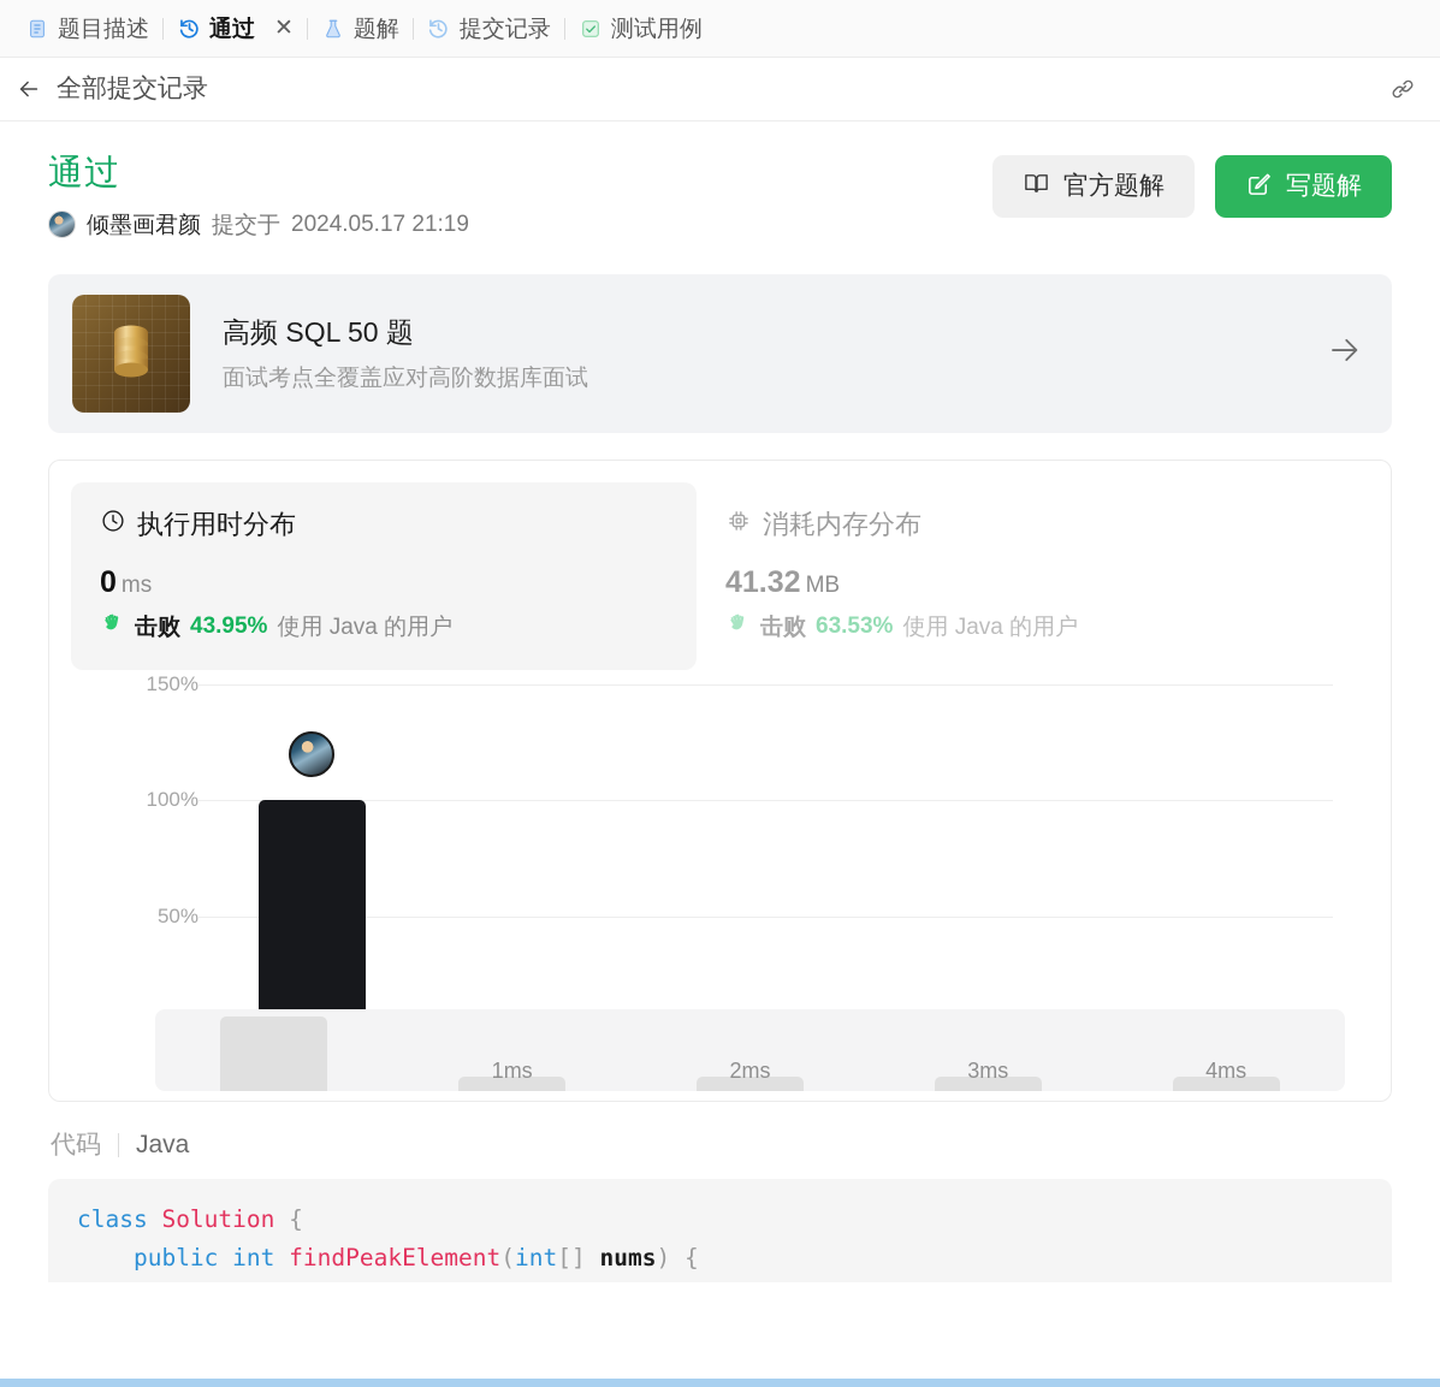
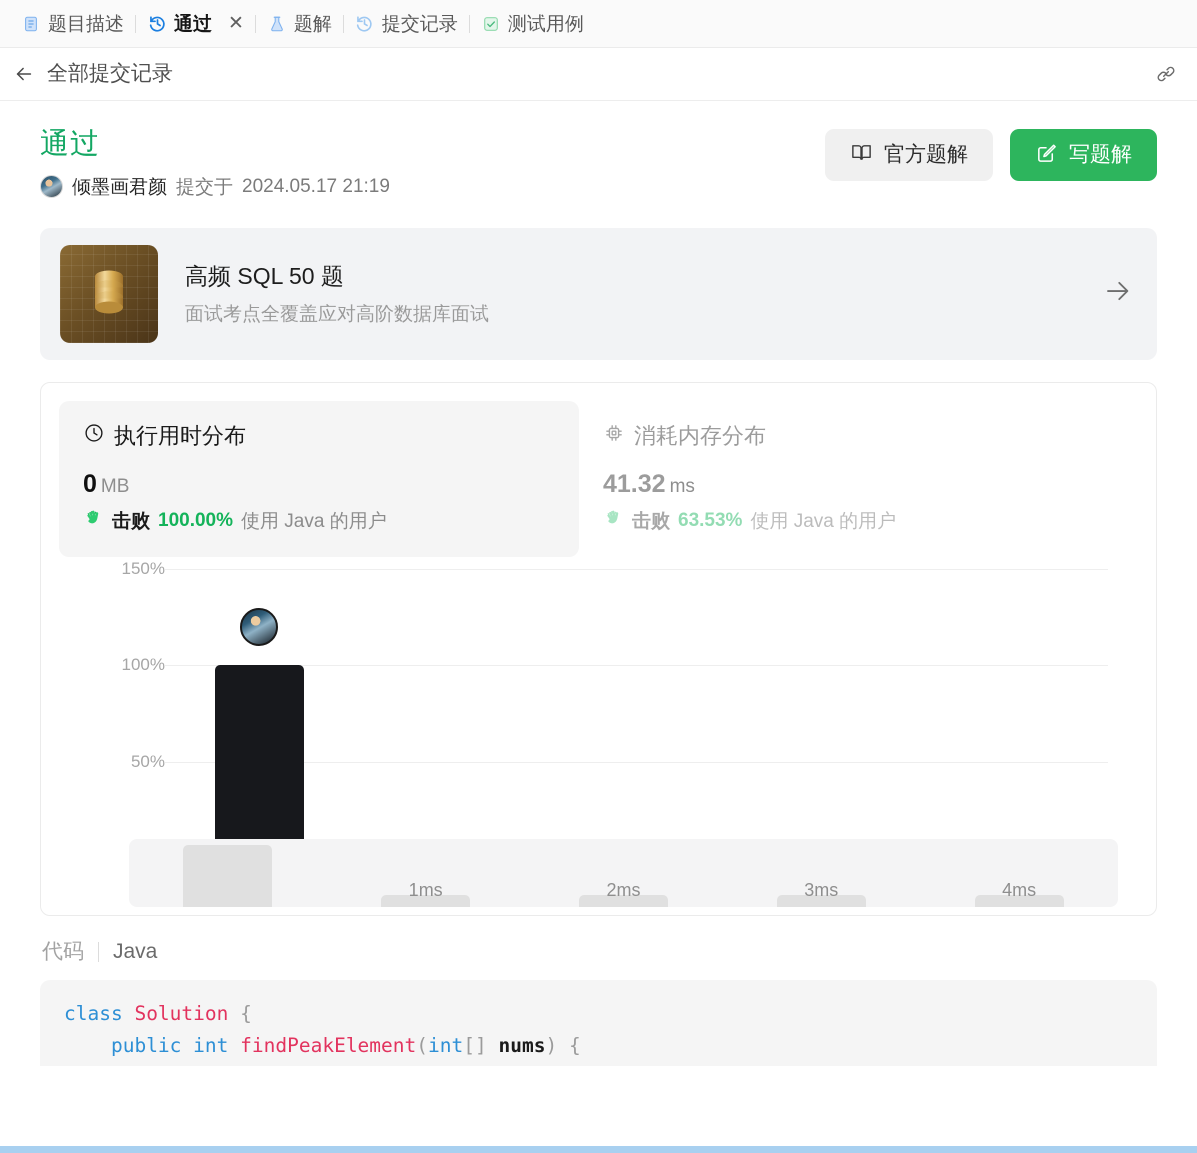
  题目描述
  通过
  ✕
  题解
  提交记录
  测试用例
  全部提交记录
  通过
  倾墨画君颜
  提交于
  2024.05.17 21:19
  官方题解
  写题解
  高频 SQL 50 题
  面试考点全覆盖应对高阶数据库面试
  执行用时分布
- 0 ms
+ 0 MB
  击败
- 43.95%
+ 100.00%
  使用 Java 的用户
  消耗内存分布
- 41.32 MB
+ 41.32 ms
  击败
  63.53%
  使用 Java 的用户
  50%
  100%
  150%
  1ms
  2ms
  3ms
  4ms
  代码
  Java
  class Solution {
  public int findPeakElement(int[] nums) {
